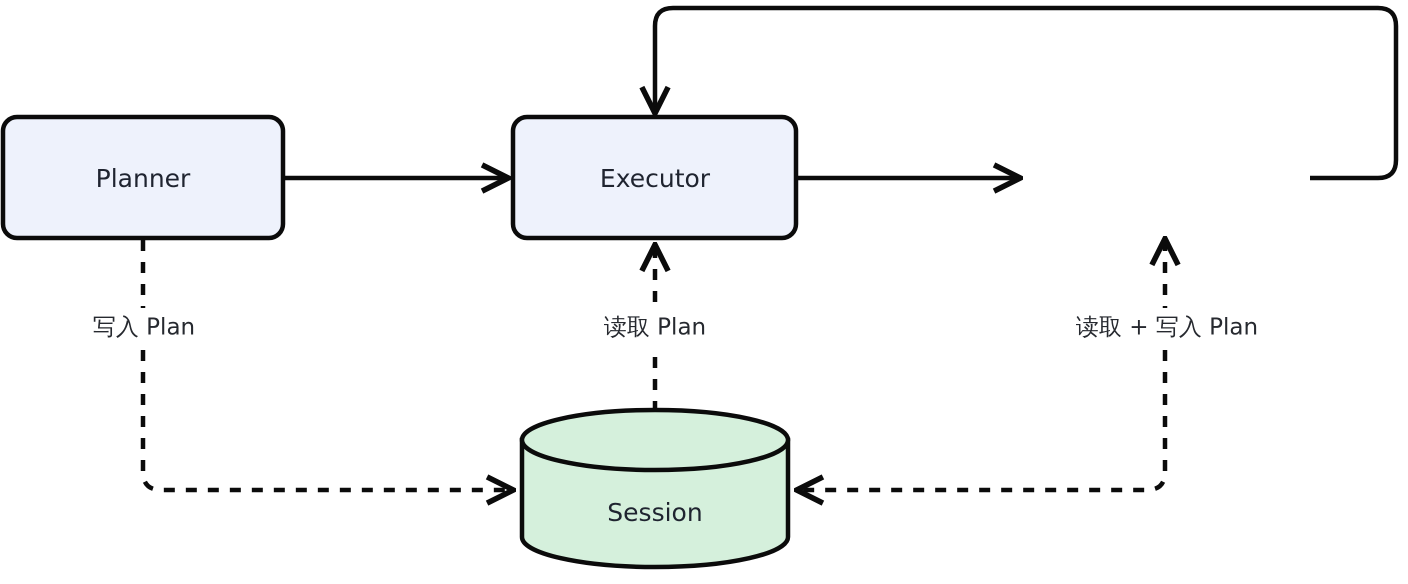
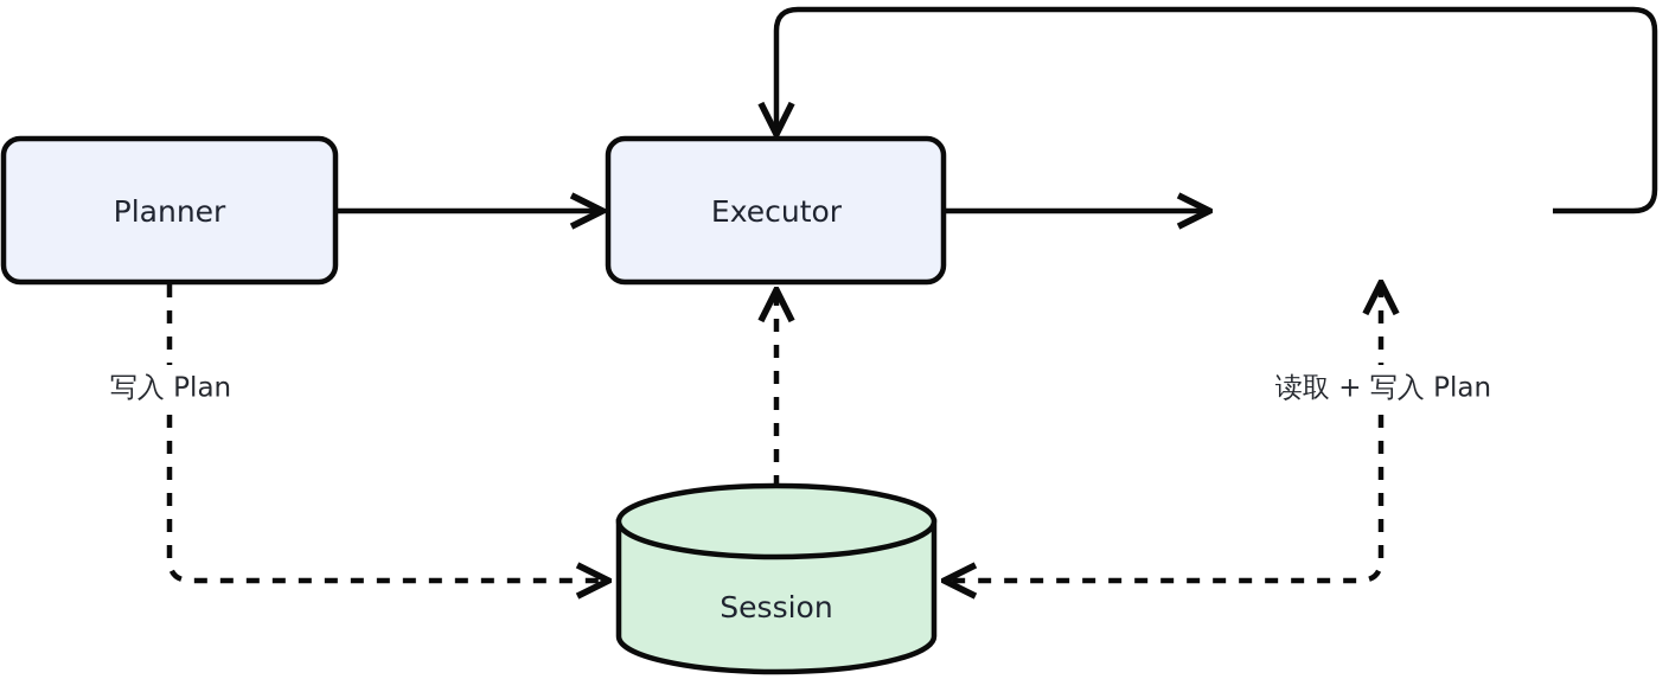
  Planner
  Executor
  Session
  写入 Plan
- 读取 Plan
  读取 + 写入 Plan
